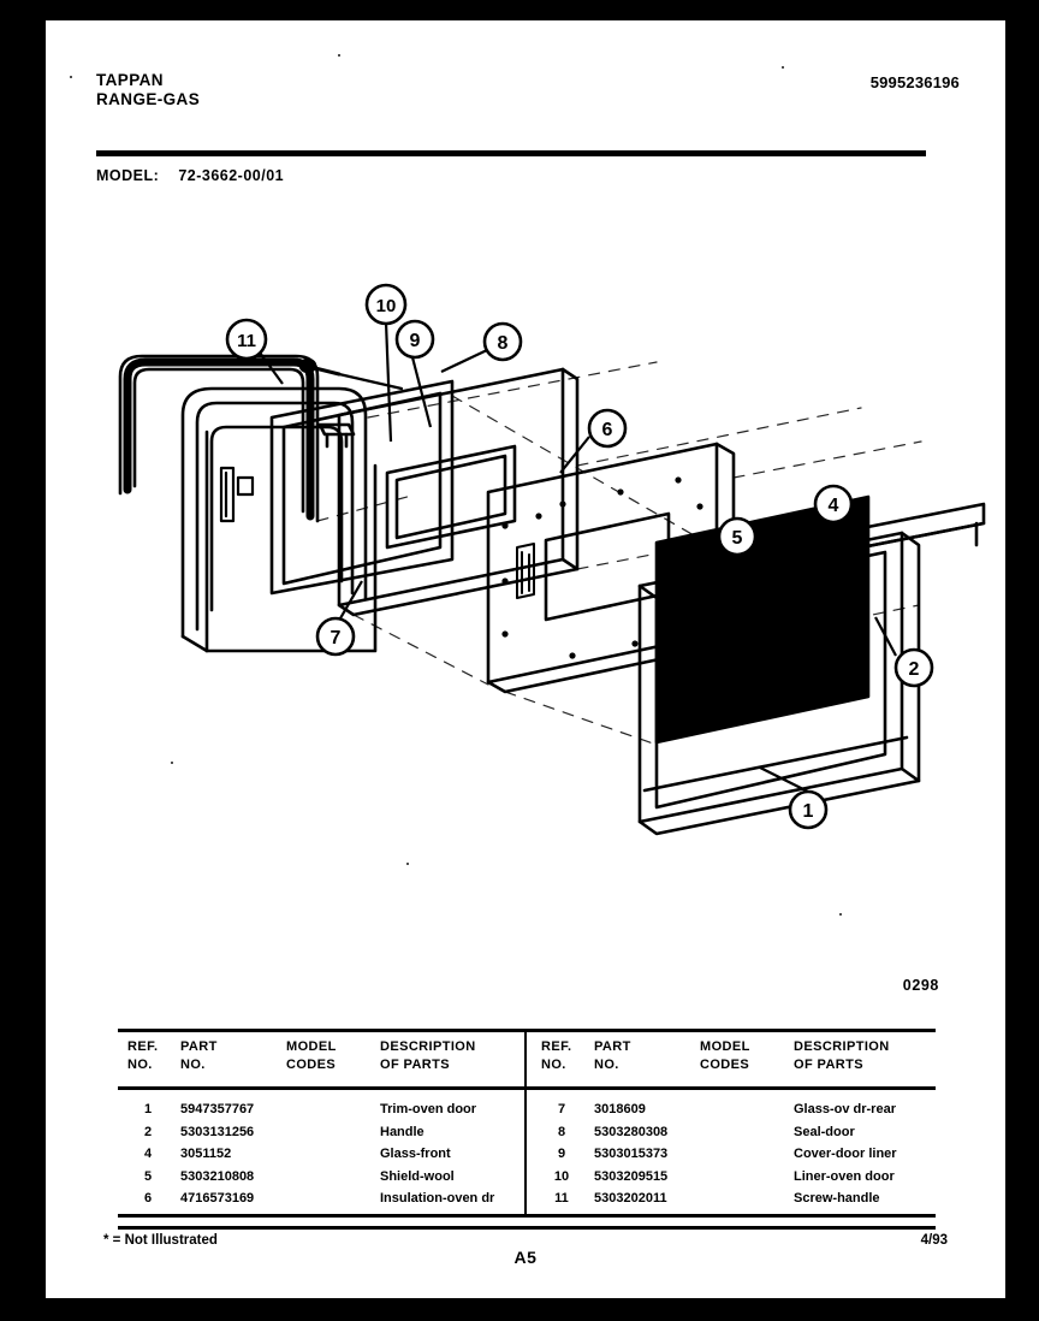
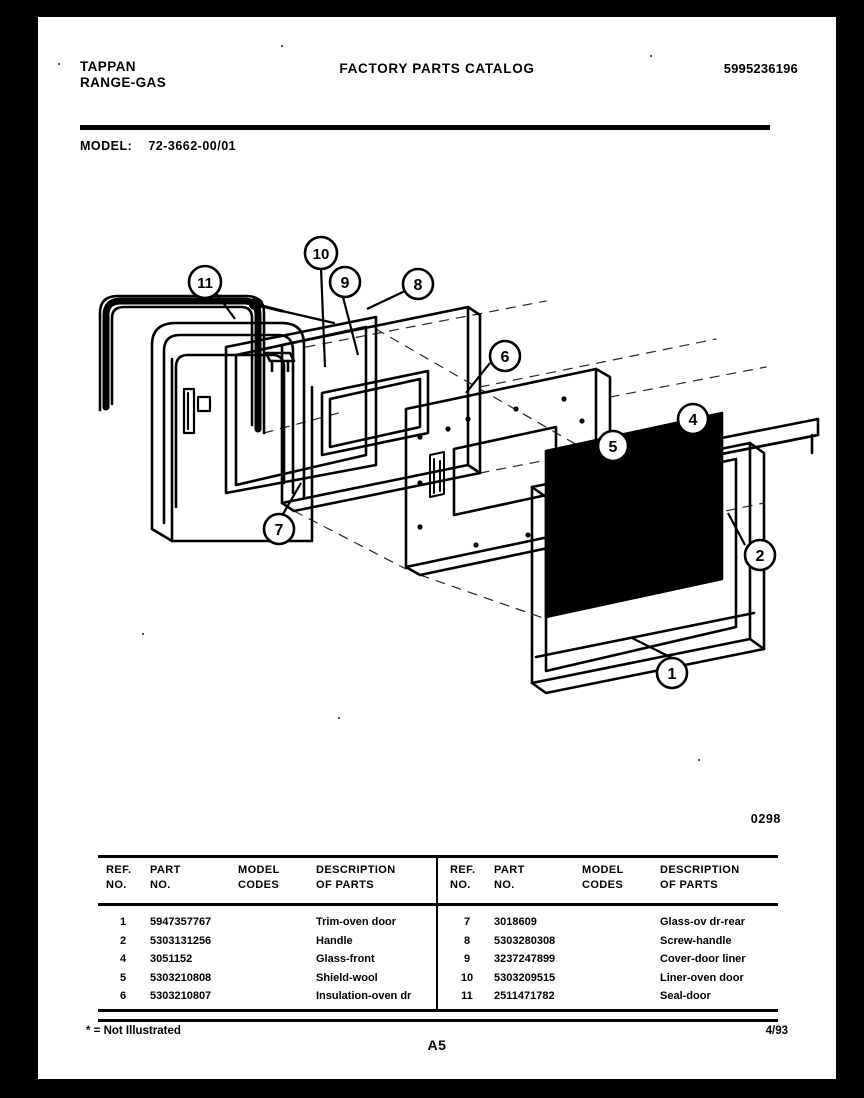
  TAPPAN
  RANGE-GAS
+ FACTORY PARTS CATALOG
  5995236196
  MODEL: 72-3662-00/01
  1
  2
  4
  5
  6
  7
  8
  9
  10
  11
  0298
  REF.
  NO.
  PART
  NO.
  MODEL
  CODES
  DESCRIPTION
  OF PARTS
  1
  5947357767
  Trim-oven door
  2
  5303131256
  Handle
  4
  3051152
  Glass-front
  5
  5303210808
  Shield-wool
  6
- 4716573169
+ 5303210807
  Insulation-oven dr
  REF.
  NO.
  PART
  NO.
  MODEL
  CODES
  DESCRIPTION
  OF PARTS
  7
  3018609
  Glass-ov dr-rear
  8
  5303280308
- Seal-door
+ Screw-handle
  9
- 5303015373
+ 3237247899
  Cover-door liner
  10
  5303209515
  Liner-oven door
  11
- 5303202011
+ 2511471782
- Screw-handle
+ Seal-door
  * = Not Illustrated
  A5
  4/93
